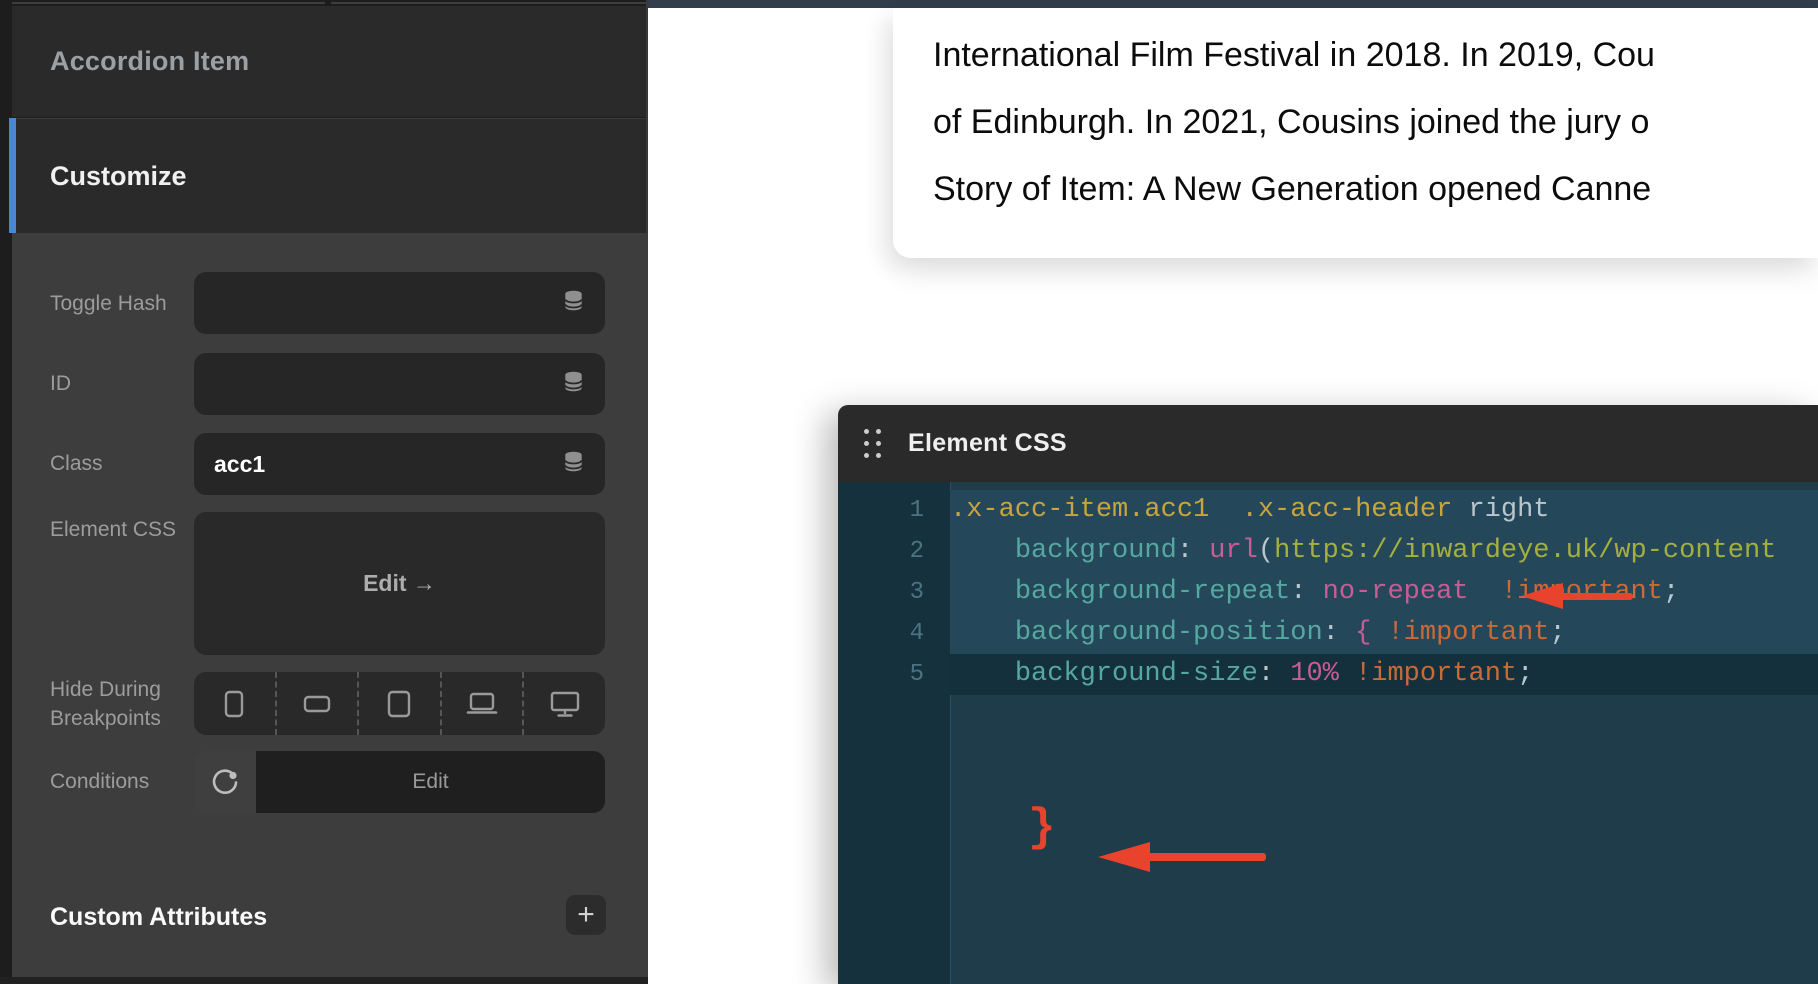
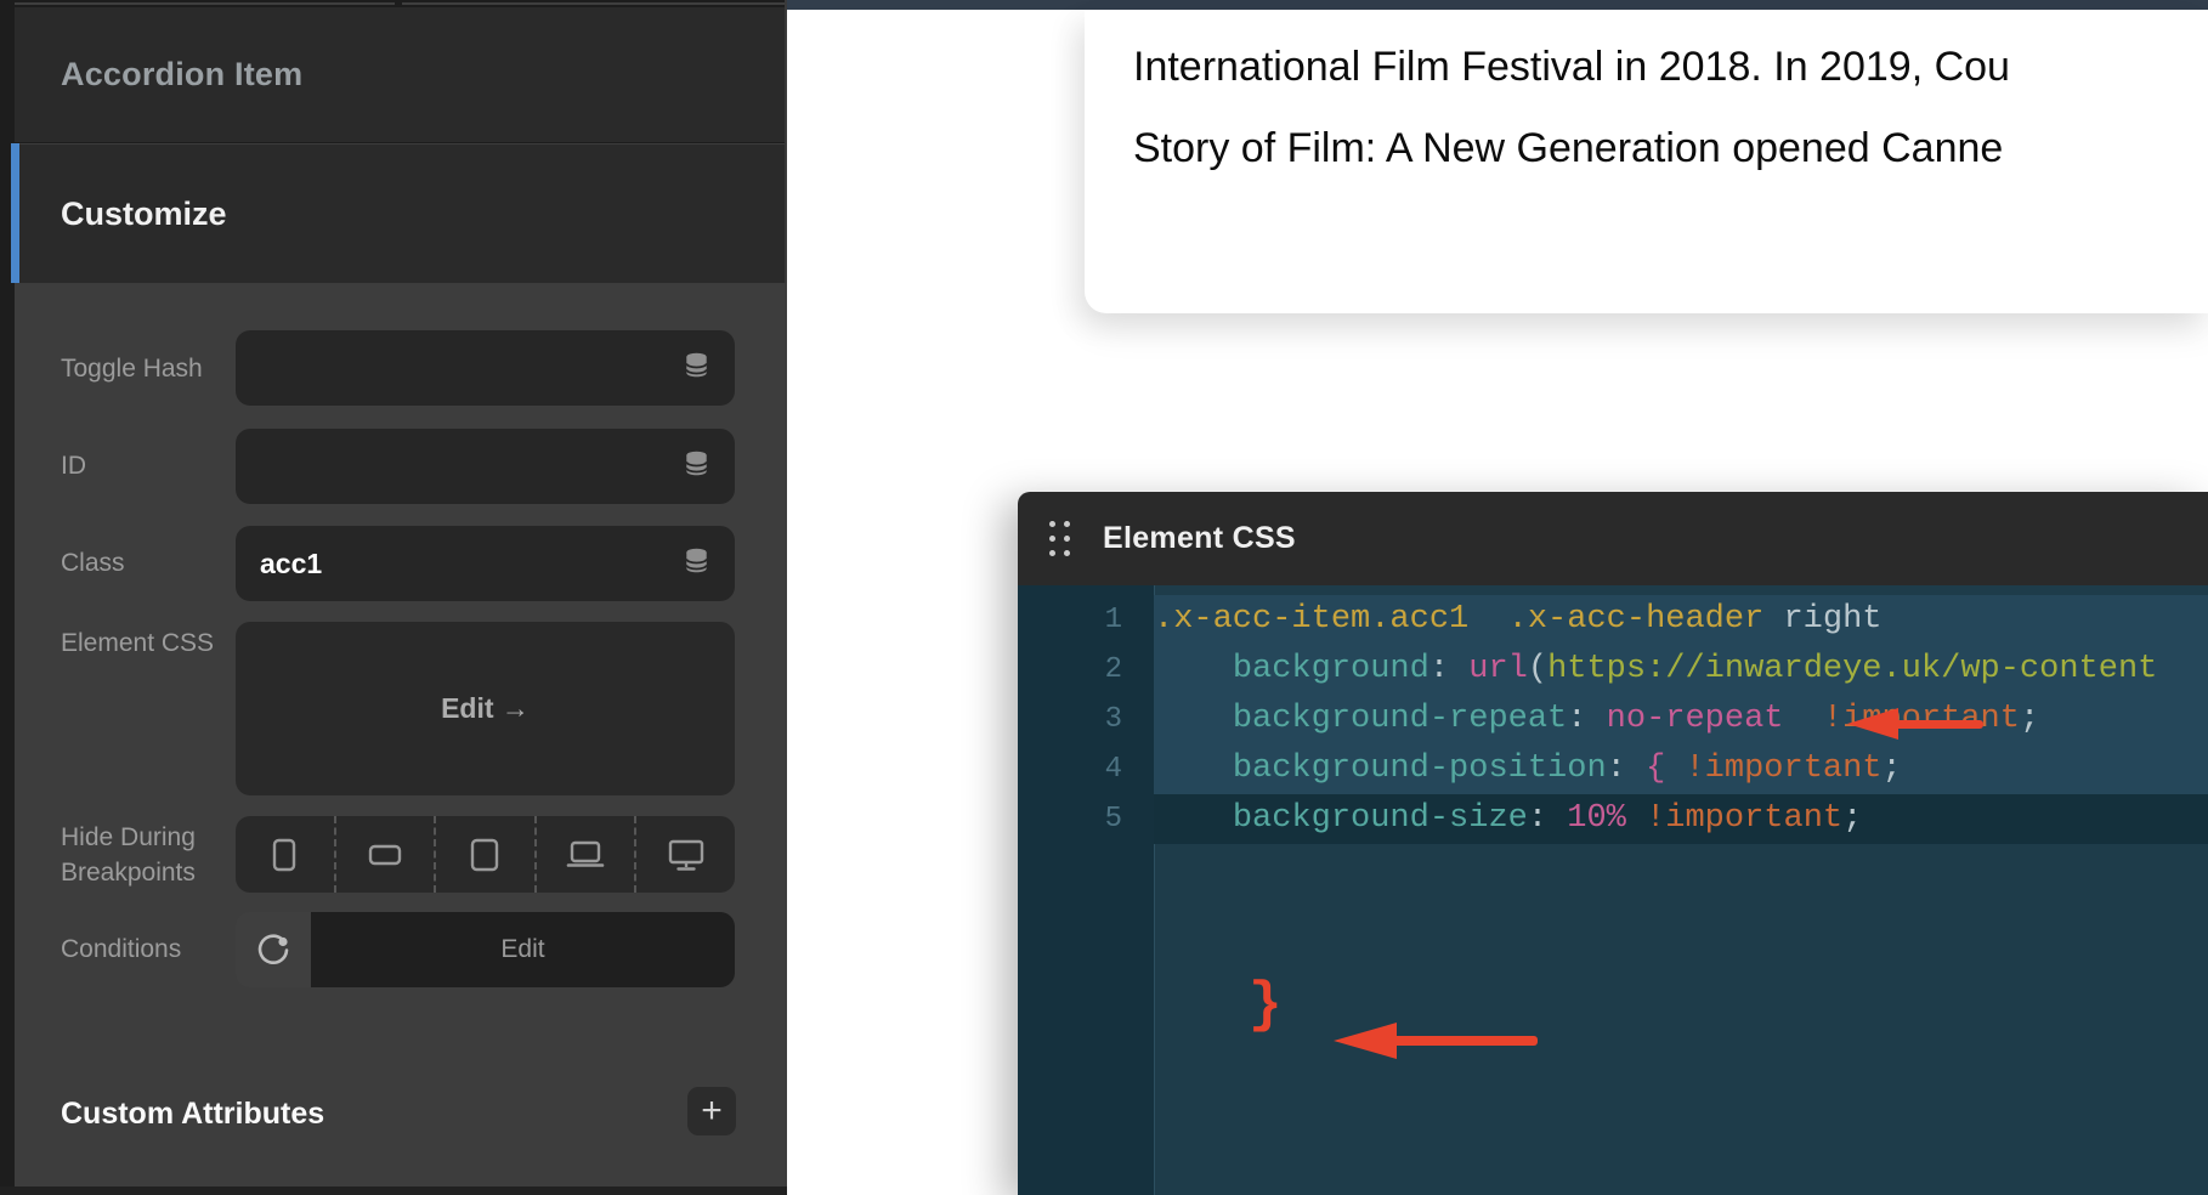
  International Film Festival in 2018. In 2019, Cou
- of Edinburgh. In 2021, Cousins joined the jury o
- Story of Item: A New Generation opened Canne
+ Story of Film: A New Generation opened Canne
  Element CSS
  1
  .x-acc-item.acc1 .x-acc-header right
  2
  background: url(https://inwardeye.uk/wp-content
  3
  background-repeat: no-repeat !important;
  4
  background-position: { !important;
  5
  background-size: 10% !important;
  }
  Accordion Item
  Customize
  Toggle Hash
  ID
  Class
  acc1
  Element CSS
  Edit →
  Hide During Breakpoints
  Conditions
  Edit
  Custom Attributes
  +
